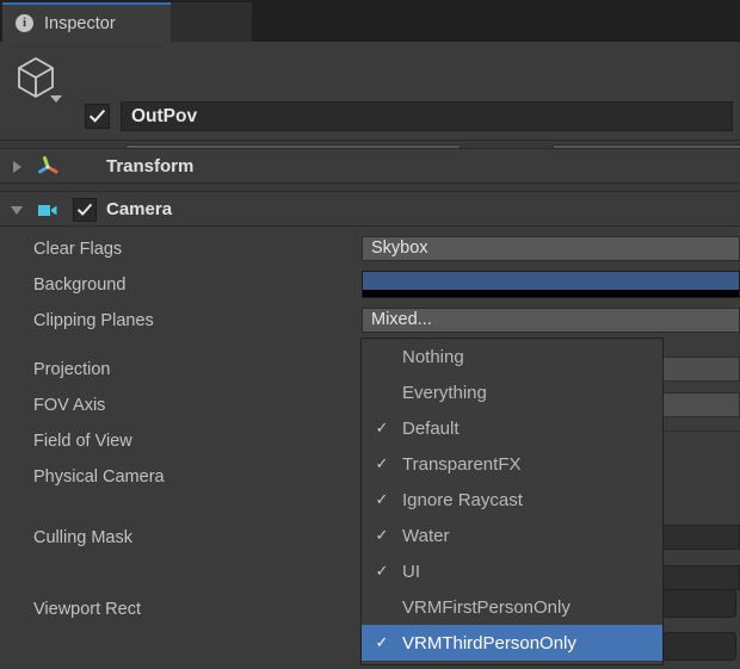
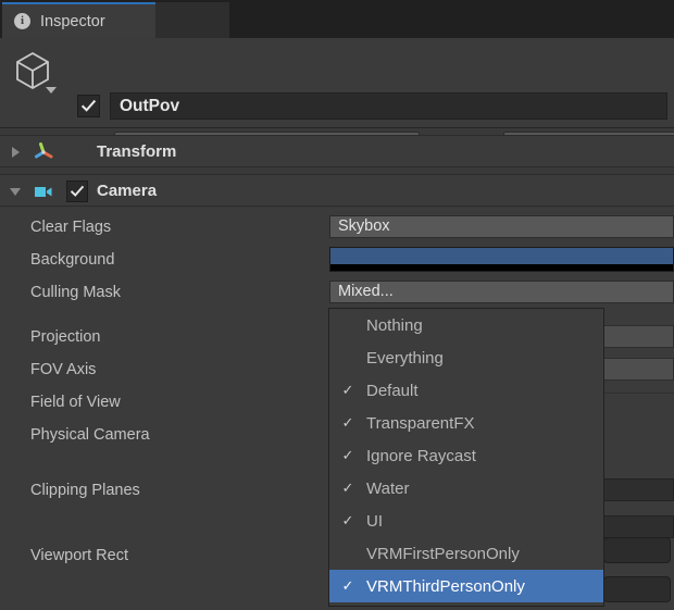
  i
  Inspector
  OutPov
  Transform
  Camera
  Clear Flags
  Skybox
  Background
- Clipping Planes
+ Culling Mask
  Mixed...
  Projection
  FOV Axis
  Field of View
  Physical Camera
- Culling Mask
+ Clipping Planes
  Viewport Rect
  Nothing
  Everything
  ✓
  Default
  ✓
  TransparentFX
  ✓
  Ignore Raycast
  ✓
  Water
  ✓
  UI
  VRMFirstPersonOnly
  ✓
  VRMThirdPersonOnly
